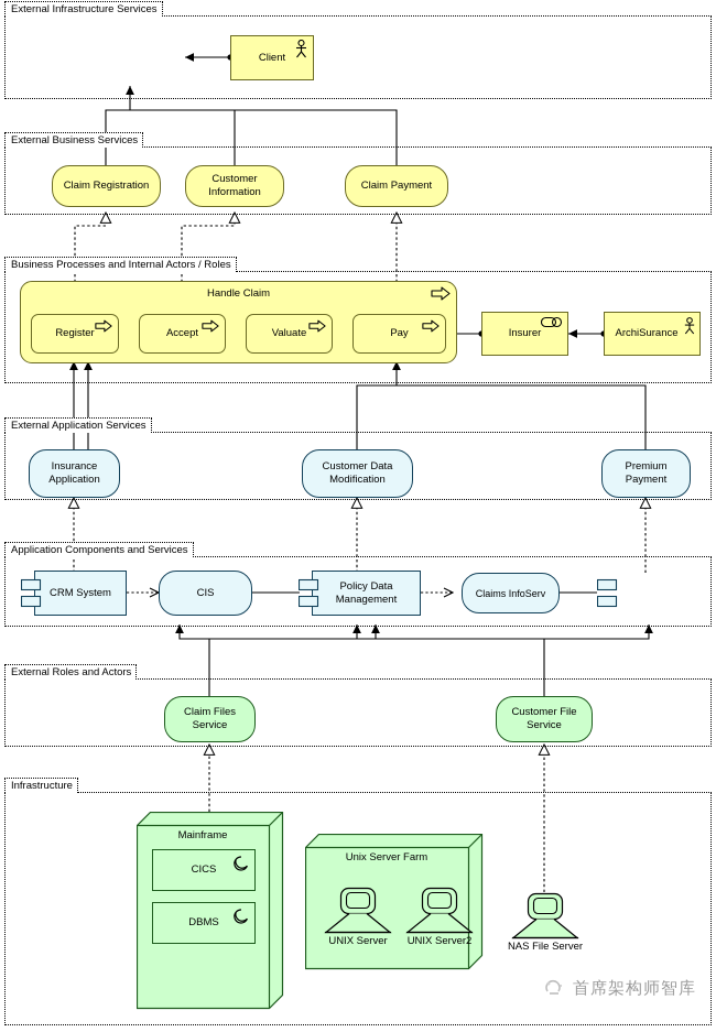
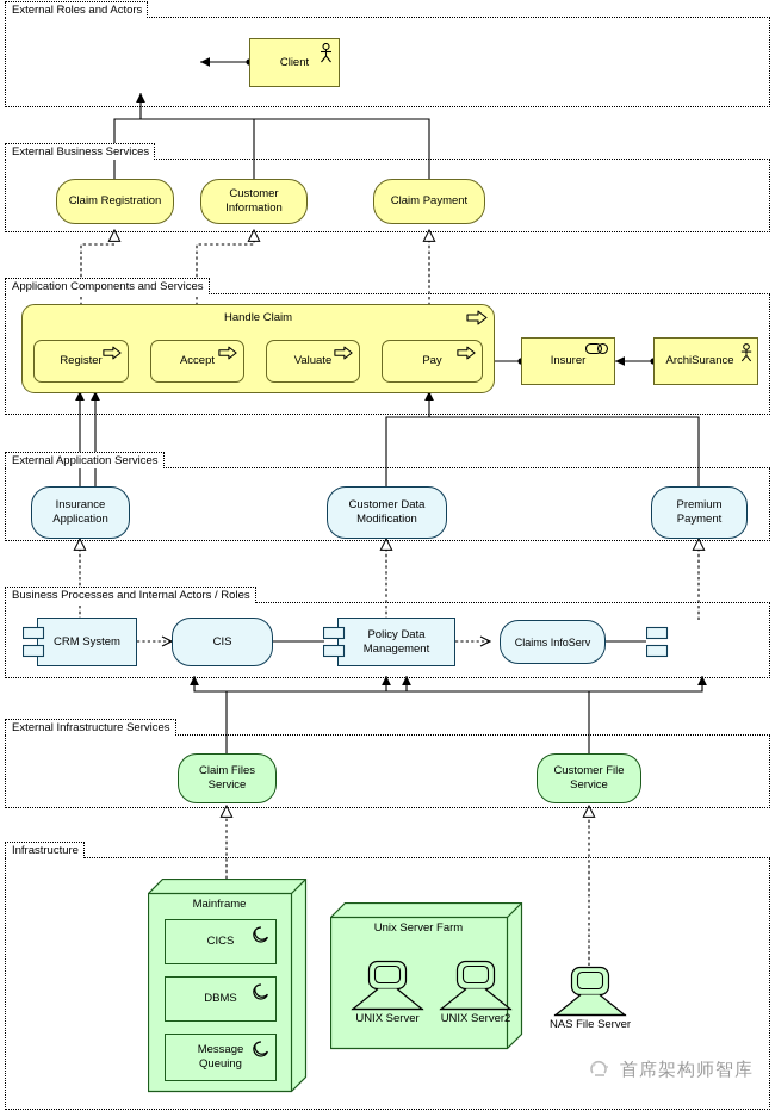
- External Infrastructure Services
+ External Roles and Actors
  External Business Services
- Business Processes and Internal Actors / Roles
+ Application Components and Services
  External Application Services
- Application Components and Services
+ Business Processes and Internal Actors / Roles
- External Roles and Actors
+ External Infrastructure Services
  Infrastructure
  Client
  Claim Registration
  Customer Information
  Claim Payment
  Handle Claim
  Register
  Accept
  Valuate
  Pay
  Insurer
  ArchiSurance
  Insurance Application
  Customer Data Modification
  Premium Payment
  CRM System
  CIS
  Policy Data Management
  Claims InfoServ
  Claim Files Service
  Customer File Service
  Mainframe
  CICS
  DBMS
+ Message Queuing
  Unix Server Farm
  UNIX Server
  UNIX Server2
  NAS File Server
  首席架构师智库
